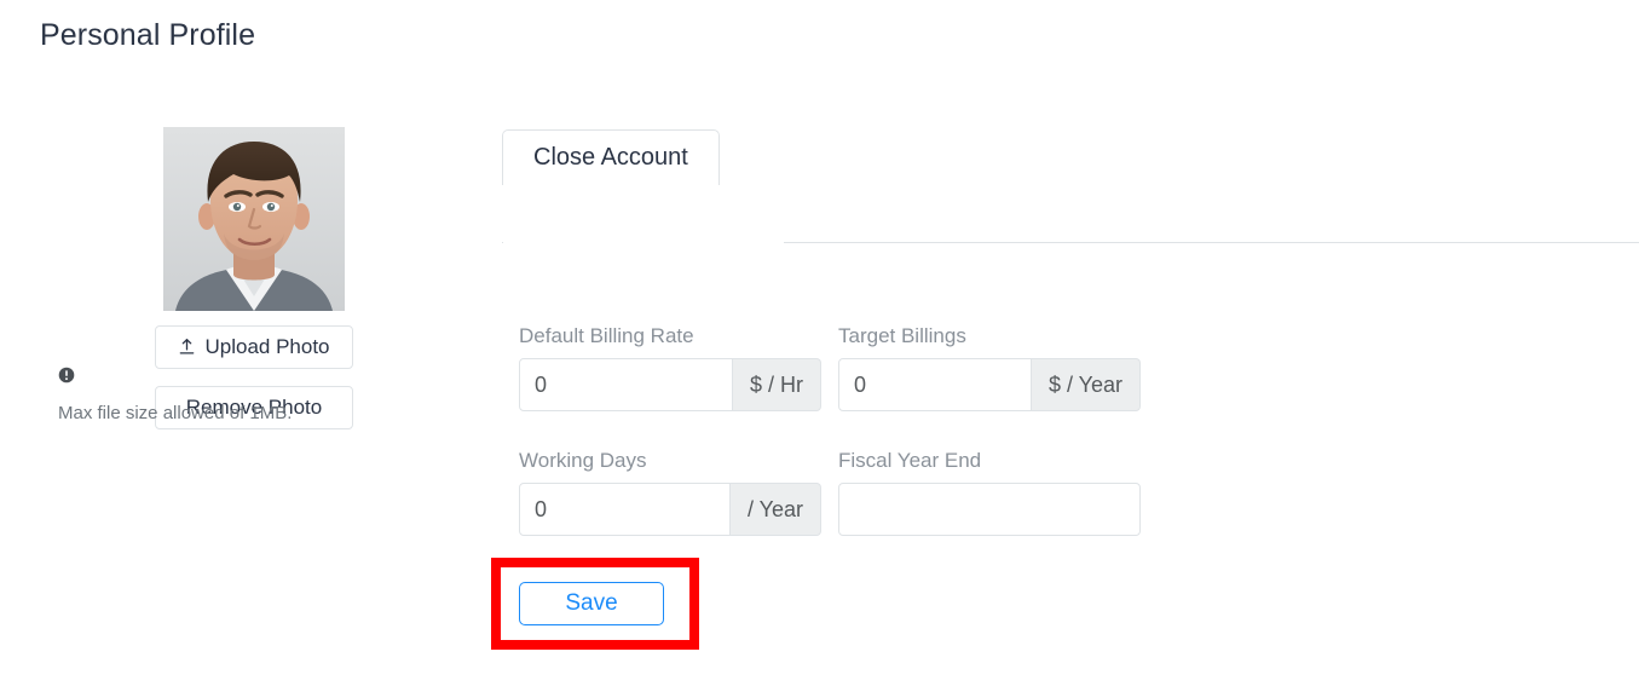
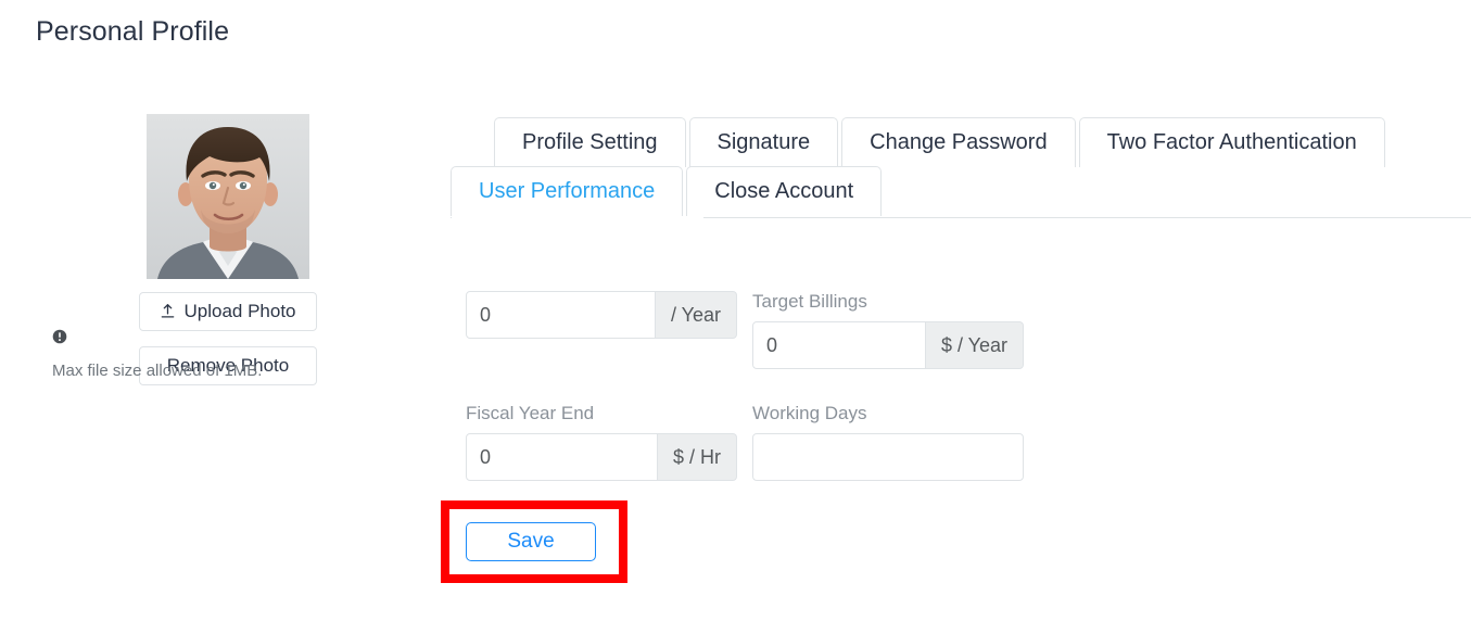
  Personal Profile
  Upload Photo
  Remove Photo
  Max file size allowed of 1MB.
+ Profile Setting
+ Signature
+ Change Password
+ Two Factor Authentication
+ User Performance
  Close Account
- Default Billing Rate
  0
- $ / Hr
+ / Year
  Target Billings
  0
  $ / Year
- Working Days
+ Fiscal Year End
  0
- / Year
+ $ / Hr
- Fiscal Year End
+ Working Days
  Save
